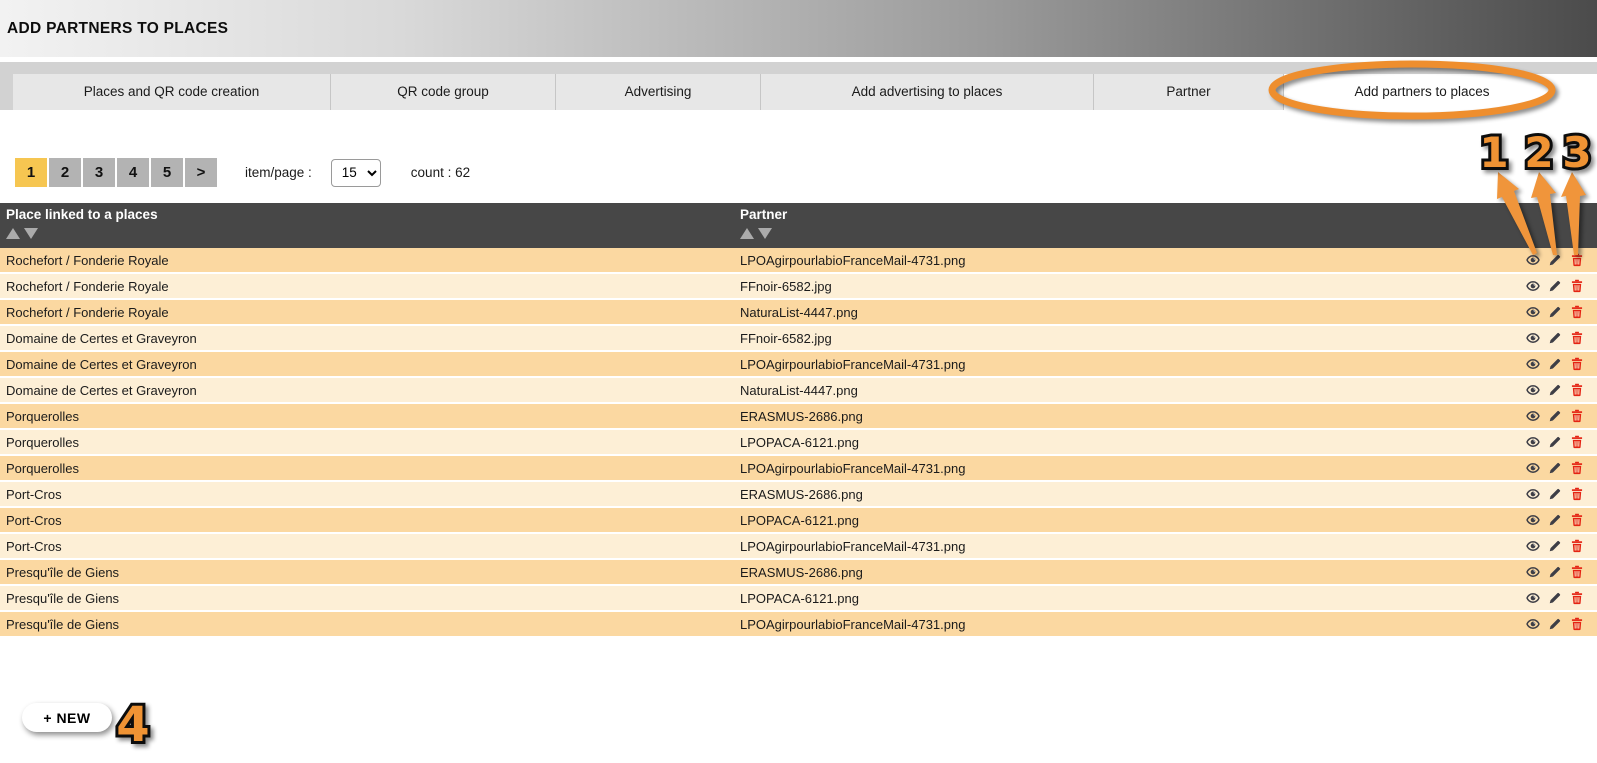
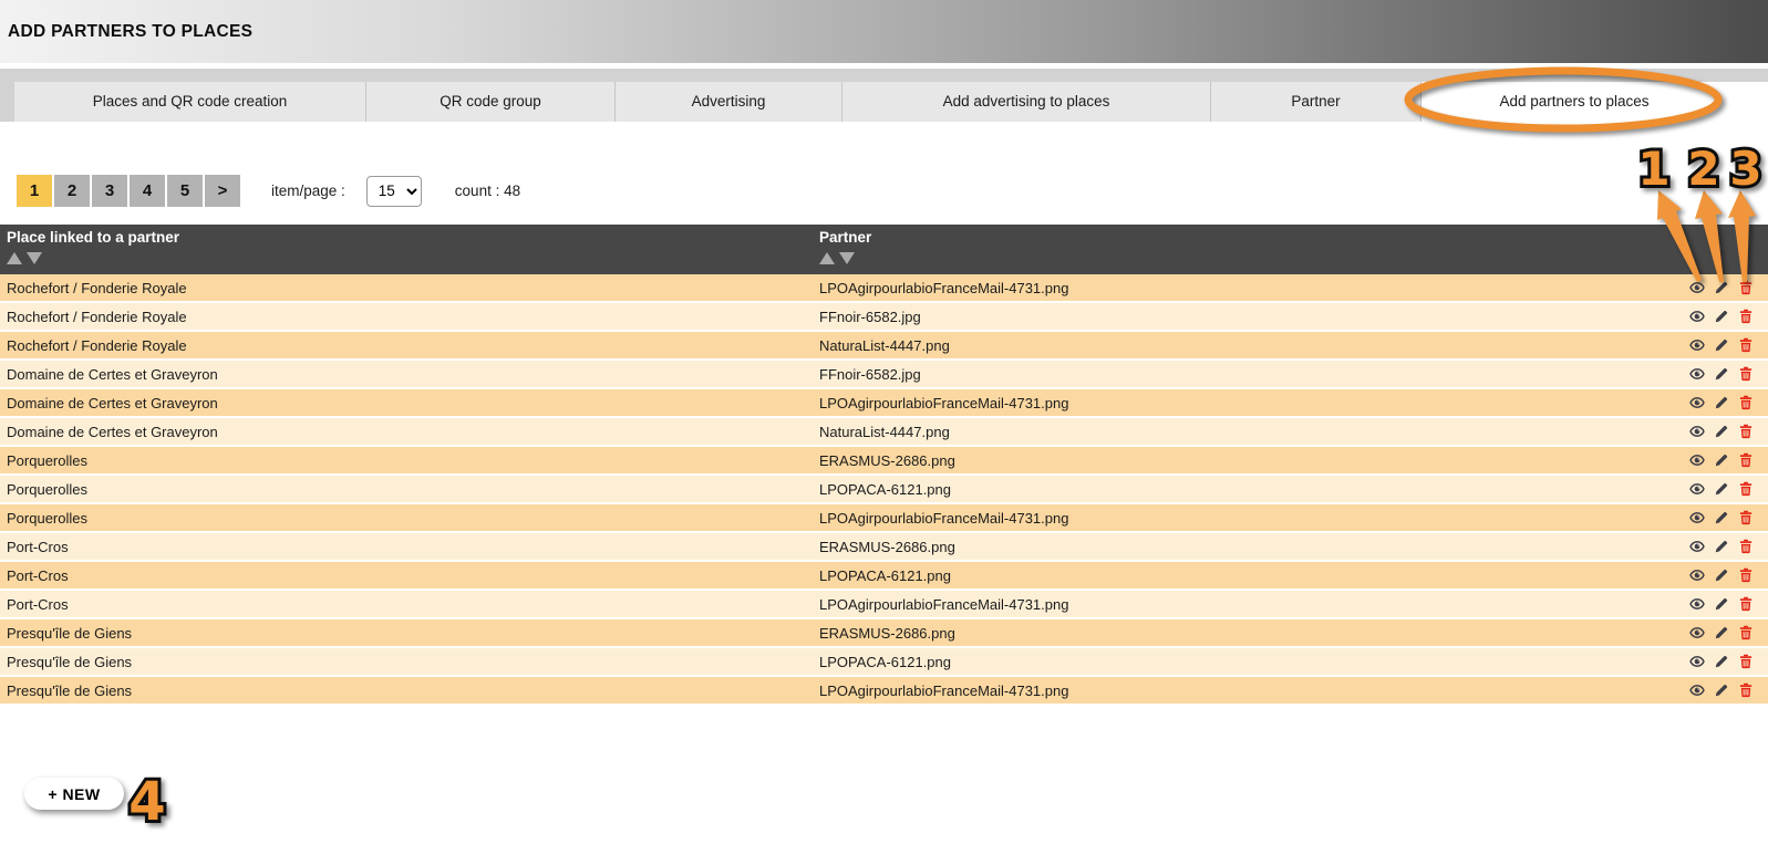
  ADD PARTNERS TO PLACES
  Places and QR code creation
  QR code group
  Advertising
  Add advertising to places
  Partner
  Add partners to places
  1
  2
  3
  4
  5
  >
  item/page :
  15
- count : 62
+ count : 48
- Place linked to a places
+ Place linked to a partner
  Partner
  Rochefort / Fonderie Royale
  LPOAgirpourlabioFranceMail-4731.png
  Rochefort / Fonderie Royale
  FFnoir-6582.jpg
  Rochefort / Fonderie Royale
  NaturaList-4447.png
  Domaine de Certes et Graveyron
  FFnoir-6582.jpg
  Domaine de Certes et Graveyron
  LPOAgirpourlabioFranceMail-4731.png
  Domaine de Certes et Graveyron
  NaturaList-4447.png
  Porquerolles
  ERASMUS-2686.png
  Porquerolles
  LPOPACA-6121.png
  Porquerolles
  LPOAgirpourlabioFranceMail-4731.png
  Port-Cros
  ERASMUS-2686.png
  Port-Cros
  LPOPACA-6121.png
  Port-Cros
  LPOAgirpourlabioFranceMail-4731.png
  Presqu'île de Giens
  ERASMUS-2686.png
  Presqu'île de Giens
  LPOPACA-6121.png
  Presqu'île de Giens
  LPOAgirpourlabioFranceMail-4731.png
  + NEW
  1
  2
  3
  4
